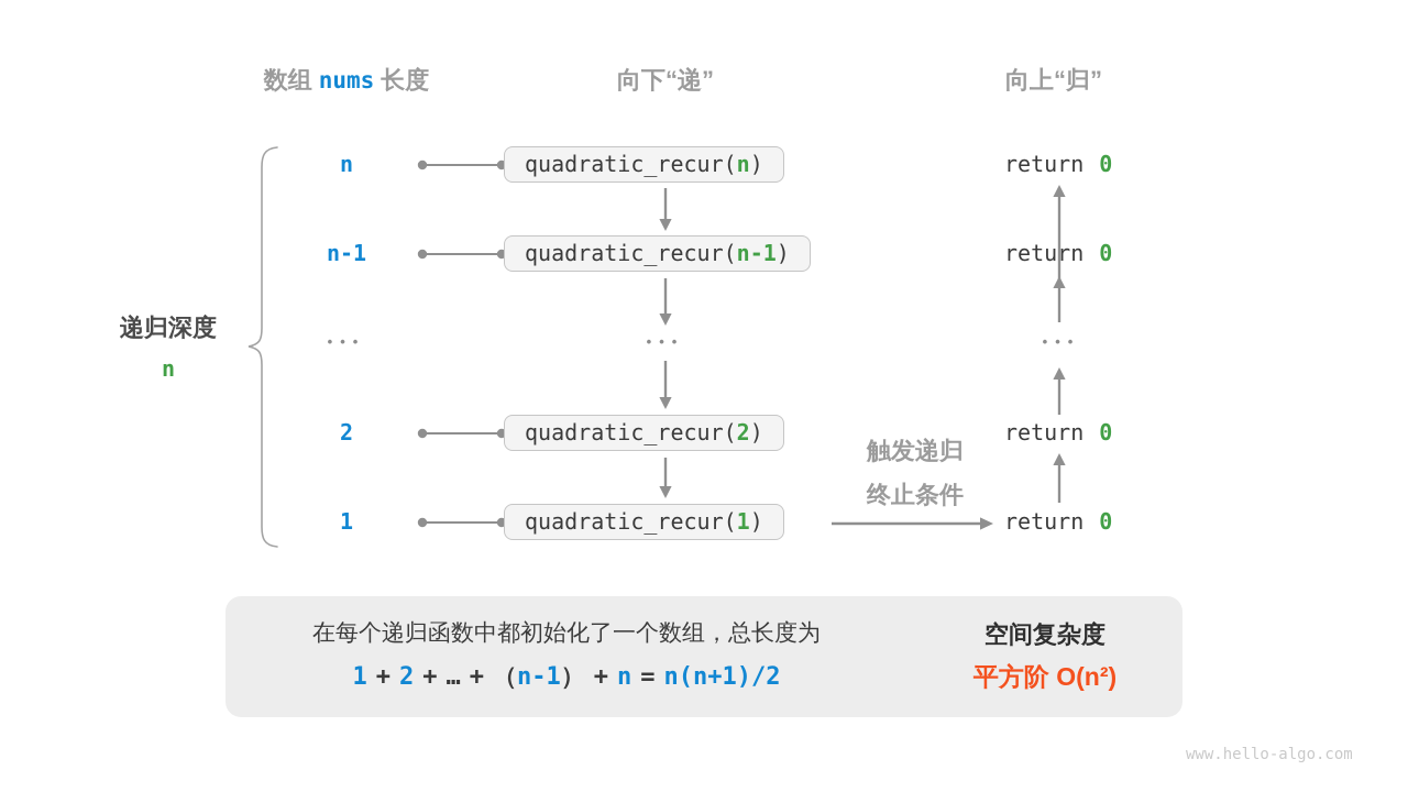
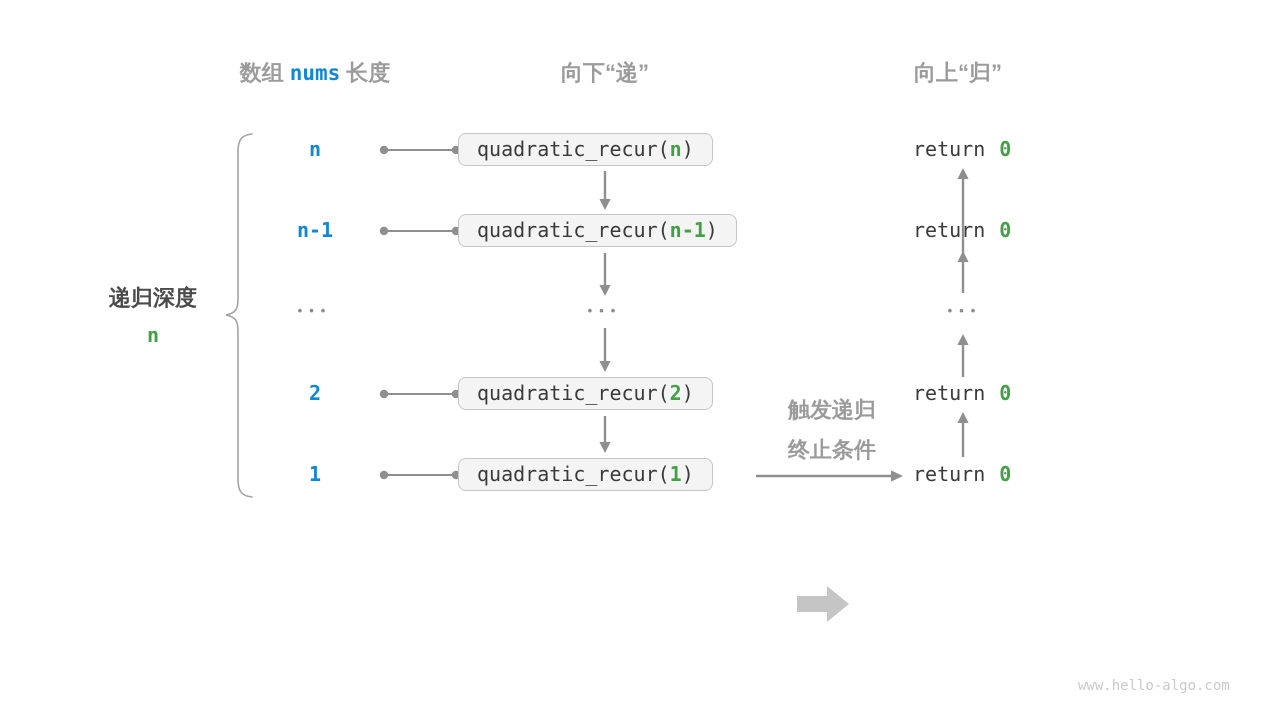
  数组 nums 长度
  向下“递”
  向上“归”
  递归深度
  n
  n
  n-1
  •••
  2
  1
  quadratic_recur(n)
  quadratic_recur(n-1)
  •••
  quadratic_recur(2)
  quadratic_recur(1)
  return 0
  return 0
  •••
  return 0
  return 0
  触发递归
  终止条件
- 在每个递归函数中都初始化了一个数组，总长度为
- 1 + 2 + … + （n-1） + n = n(n+1)/2
- 空间复杂度
- 平方阶 O(n²)
  www.hello-algo.com
